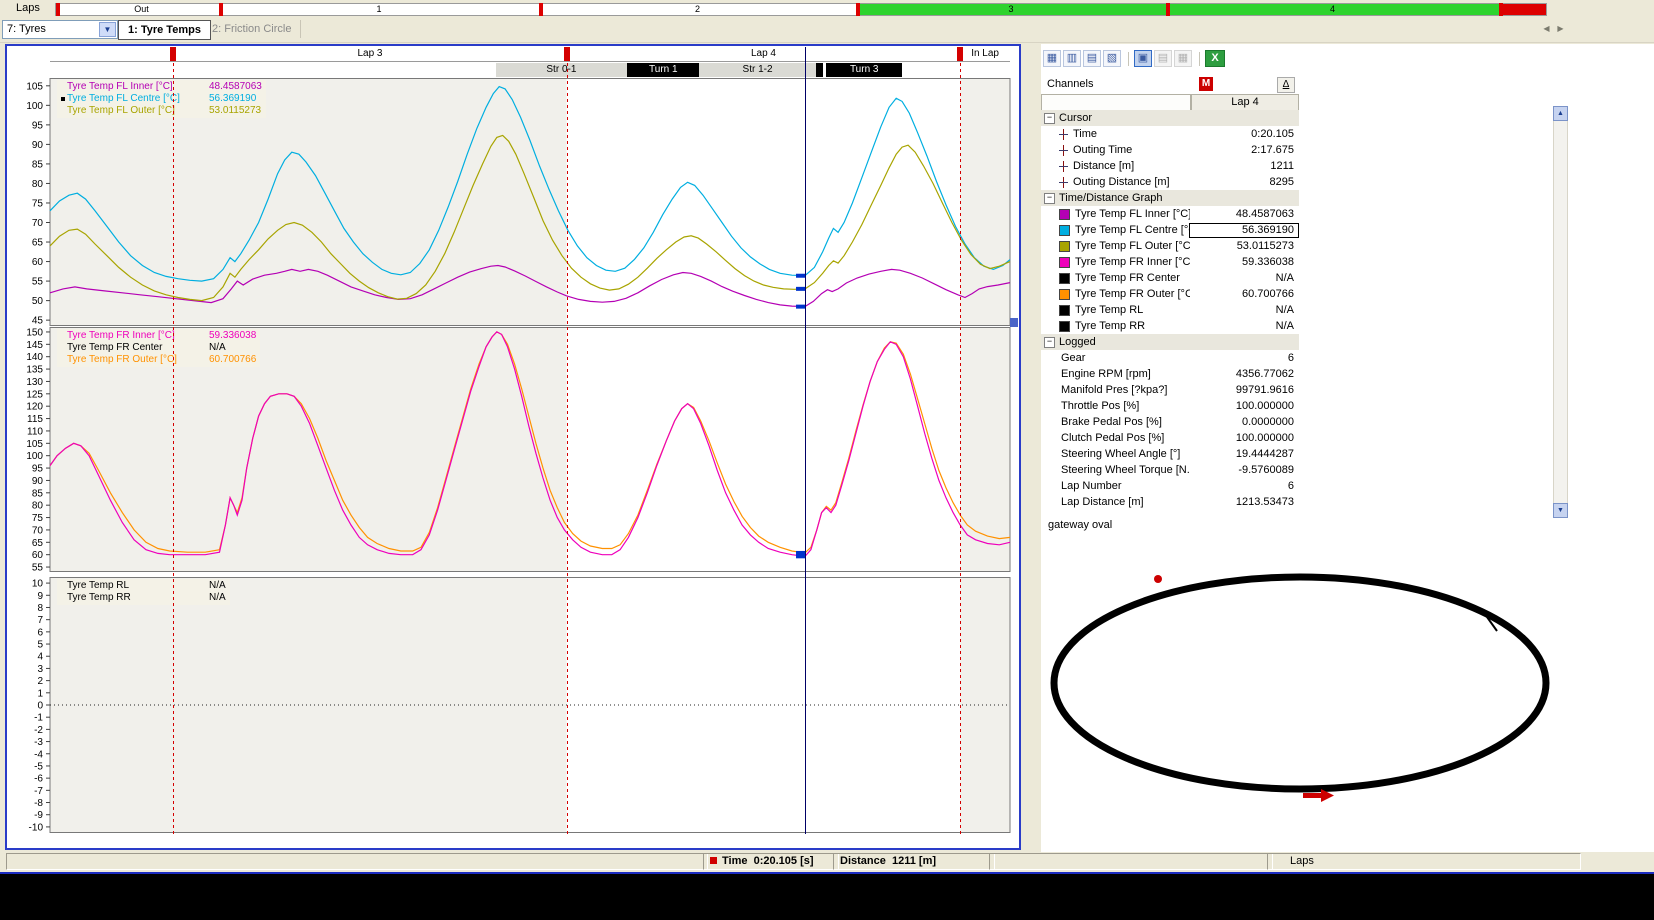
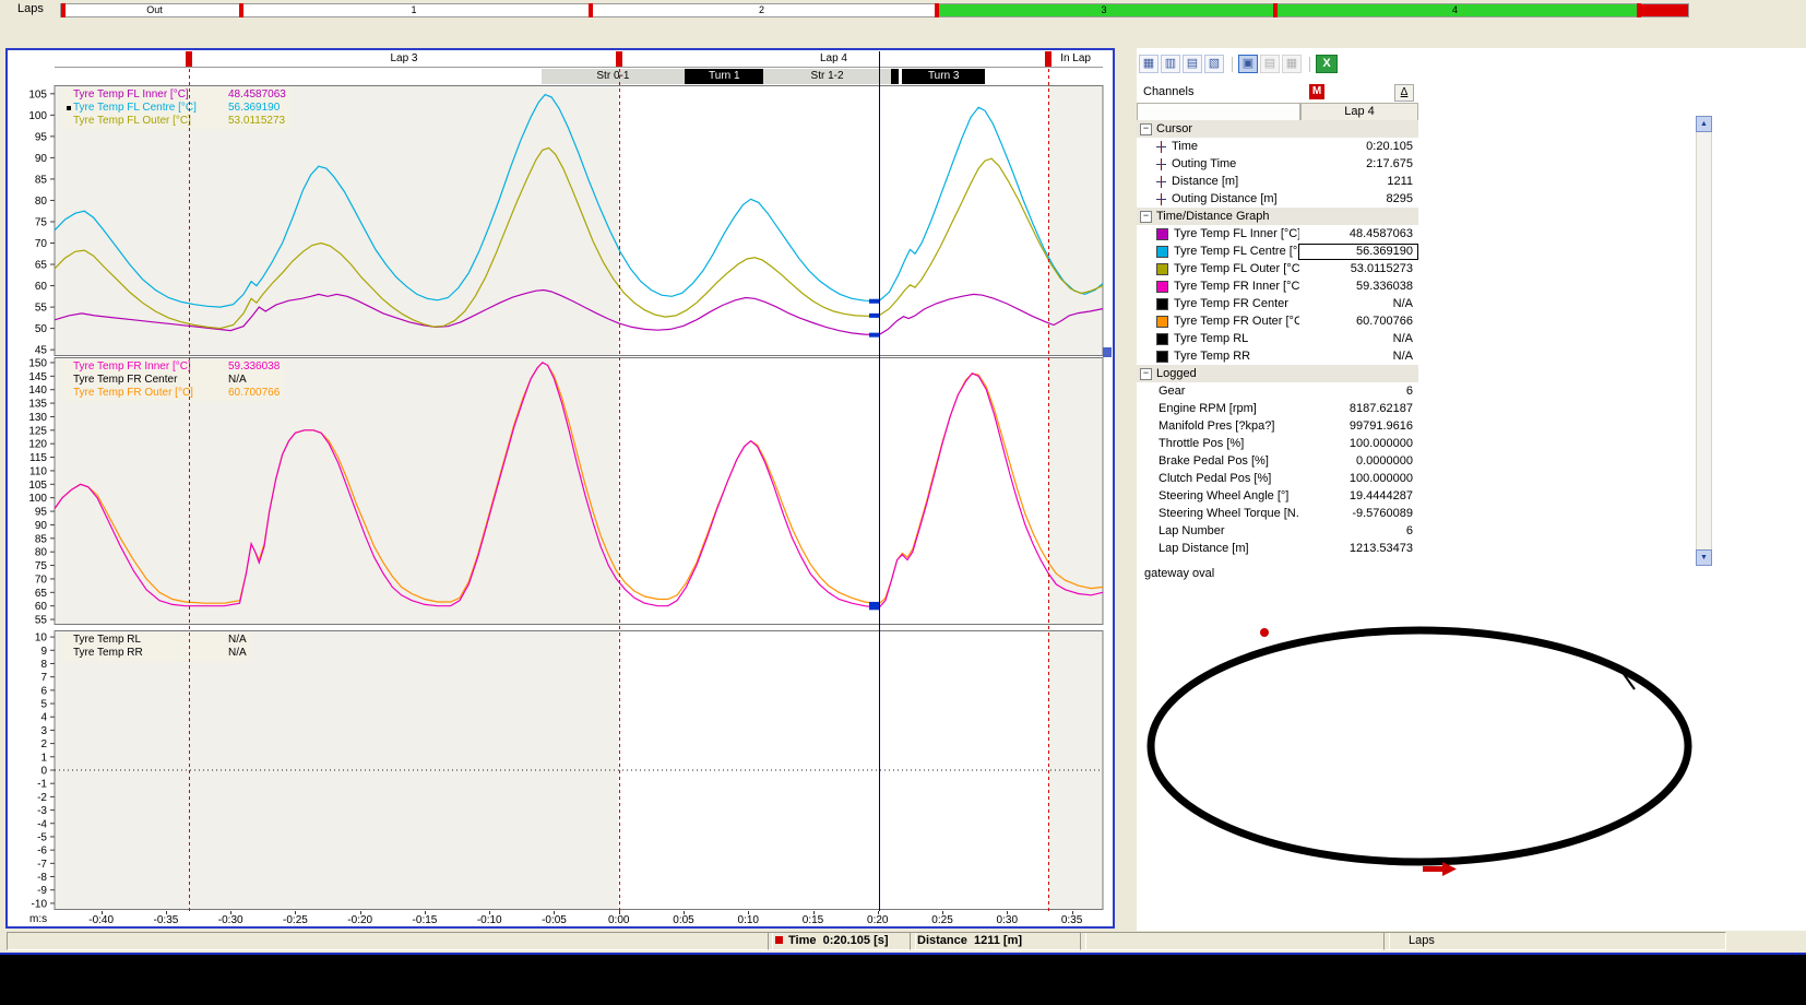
  Laps
  Out
  1
  2
  3
  4
- 7: Tyres
- ▼
- 1: Tyre Temps
- 2: Friction Circle
- ◀
- ▶
  Lap 3
  Lap 4
  In Lap
  Str 0-1
  Turn 1
  Str 1-2
  Turn 3
  45
  50
  55
  60
  65
  70
  75
  80
  85
  90
  95
  100
  105
  Tyre Temp FL Inner [°C] 48.4587063
  Tyre Temp FL Centre [°] 56.369190
  Tyre Temp FL Outer [°C 53.0115273
  55
  60
  65
  70
  75
  80
  85
  90
  95
  100
  105
  110
  115
  120
  125
  130
  135
  140
  145
  150
  Tyre Temp FR Inner [°C 59.336038
  Tyre Temp FR Center N/A
  Tyre Temp FR Outer [°C] 60.700766
  -10
  -9
  -8
  -7
  -6
  -5
  -4
  -3
  -2
  -1
  0
  1
  2
  3
  4
  5
  6
  7
  8
  9
  10
  Tyre Temp RL N/A
  Tyre Temp RR N/A
+ m:s
+ -0:40
+ -0:35
+ -0:30
+ -0:25
+ -0:20
+ -0:15
+ -0:10
+ -0:05
+ 0:00
+ 0:05
+ 0:10
+ 0:15
+ 0:20
+ 0:25
+ 0:30
+ 0:35
  ▦ ▥ ▤ ▧ ▣ ▤ ▦ X
  Channels
  M
  Δ
  Lap 4
  −
  Cursor
  Time
  0:20.105
  Outing Time
  2:17.675
  Distance [m]
  1211
  Outing Distance [m]
  8295
  −
  Time/Distance Graph
  Tyre Temp FL Inner [°C]
  48.4587063
  Tyre Temp FL Centre [°
  56.369190
  Tyre Temp FL Outer [°C
  53.0115273
  Tyre Temp FR Inner [°C
  59.336038
  Tyre Temp FR Center
  N/A
  Tyre Temp FR Outer [°C
  60.700766
  Tyre Temp RL
  N/A
  Tyre Temp RR
  N/A
  −
  Logged
  Gear
  6
  Engine RPM [rpm]
- 4356.77062
+ 8187.62187
  Manifold Pres [?kpa?]
  99791.9616
  Throttle Pos [%]
  100.000000
  Brake Pedal Pos [%]
  0.0000000
  Clutch Pedal Pos [%]
  100.000000
  Steering Wheel Angle [°]
  19.4444287
  Steering Wheel Torque [N.
  -9.5760089
  Lap Number
  6
  Lap Distance [m]
  1213.53473
  gateway oval
  Time 0:20.105 [s]
  Distance 1211 [m]
  Laps
